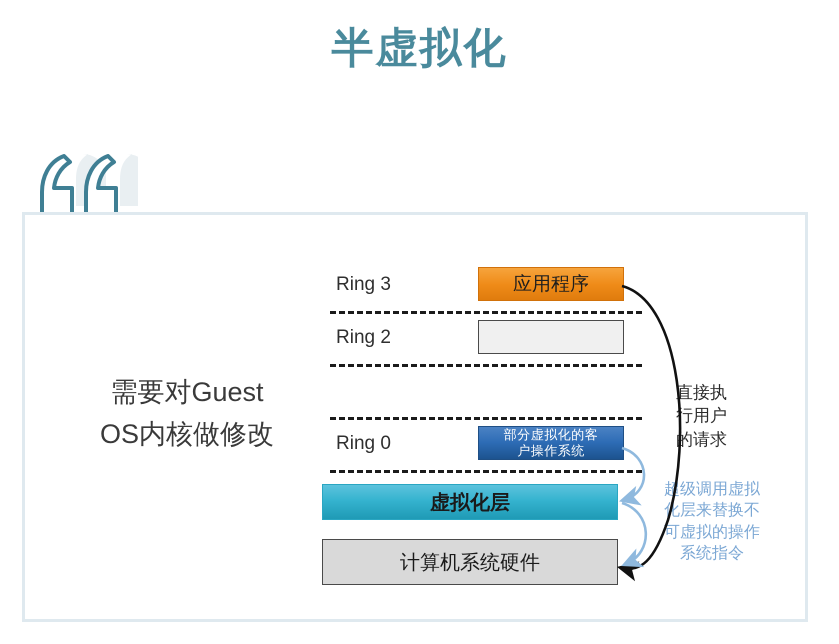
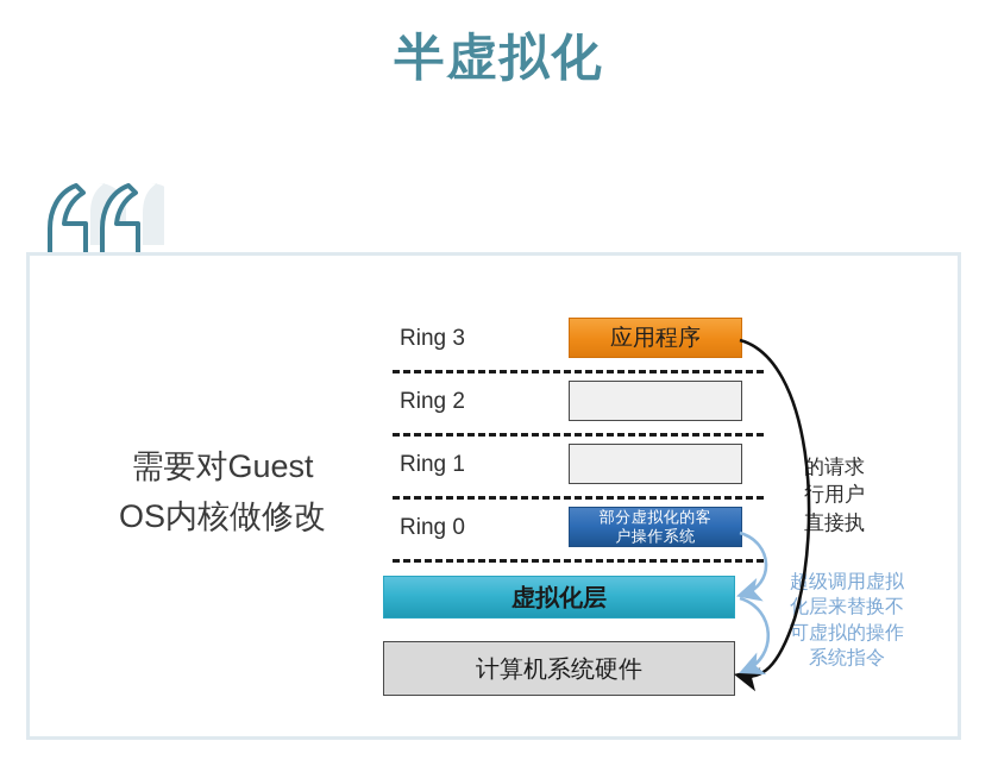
  半虚拟化
  需要对Guest
  OS内核做修改
  Ring 3
  应用程序
  Ring 2
+ Ring 1
  Ring 0
  部分虚拟化的客
  户操作系统
  虚拟化层
  计算机系统硬件
- 直接执
+ 的请求
  行用户
- 的请求
+ 直接执
  超级调用虚拟
  化层来替换不
  可虚拟的操作
  系统指令
